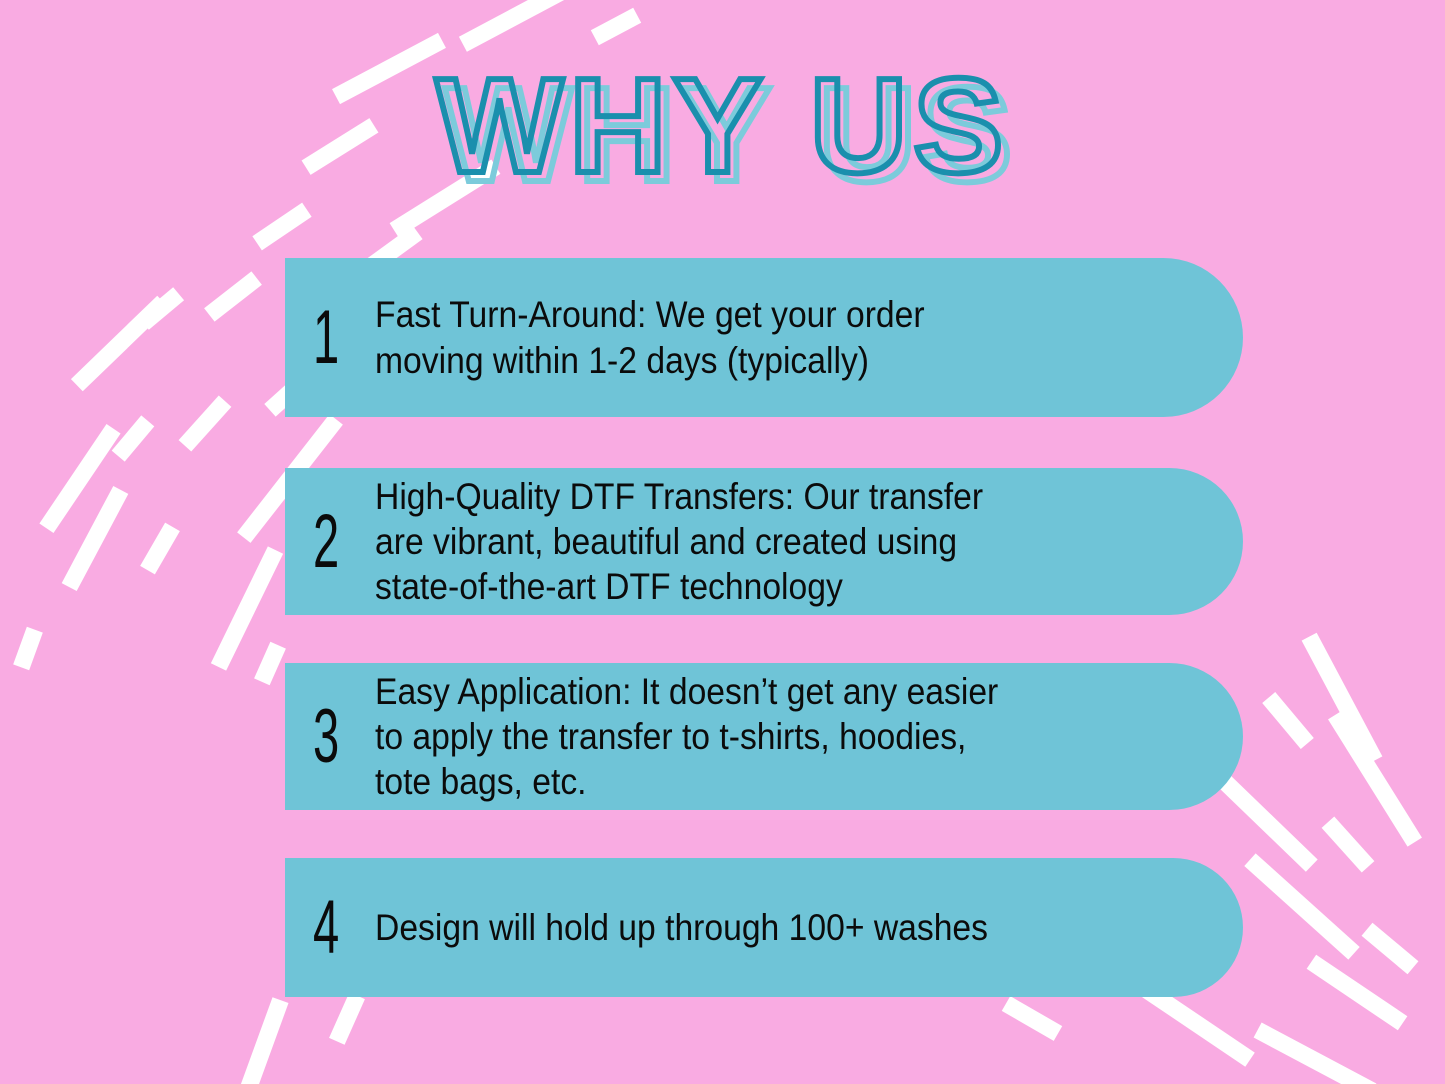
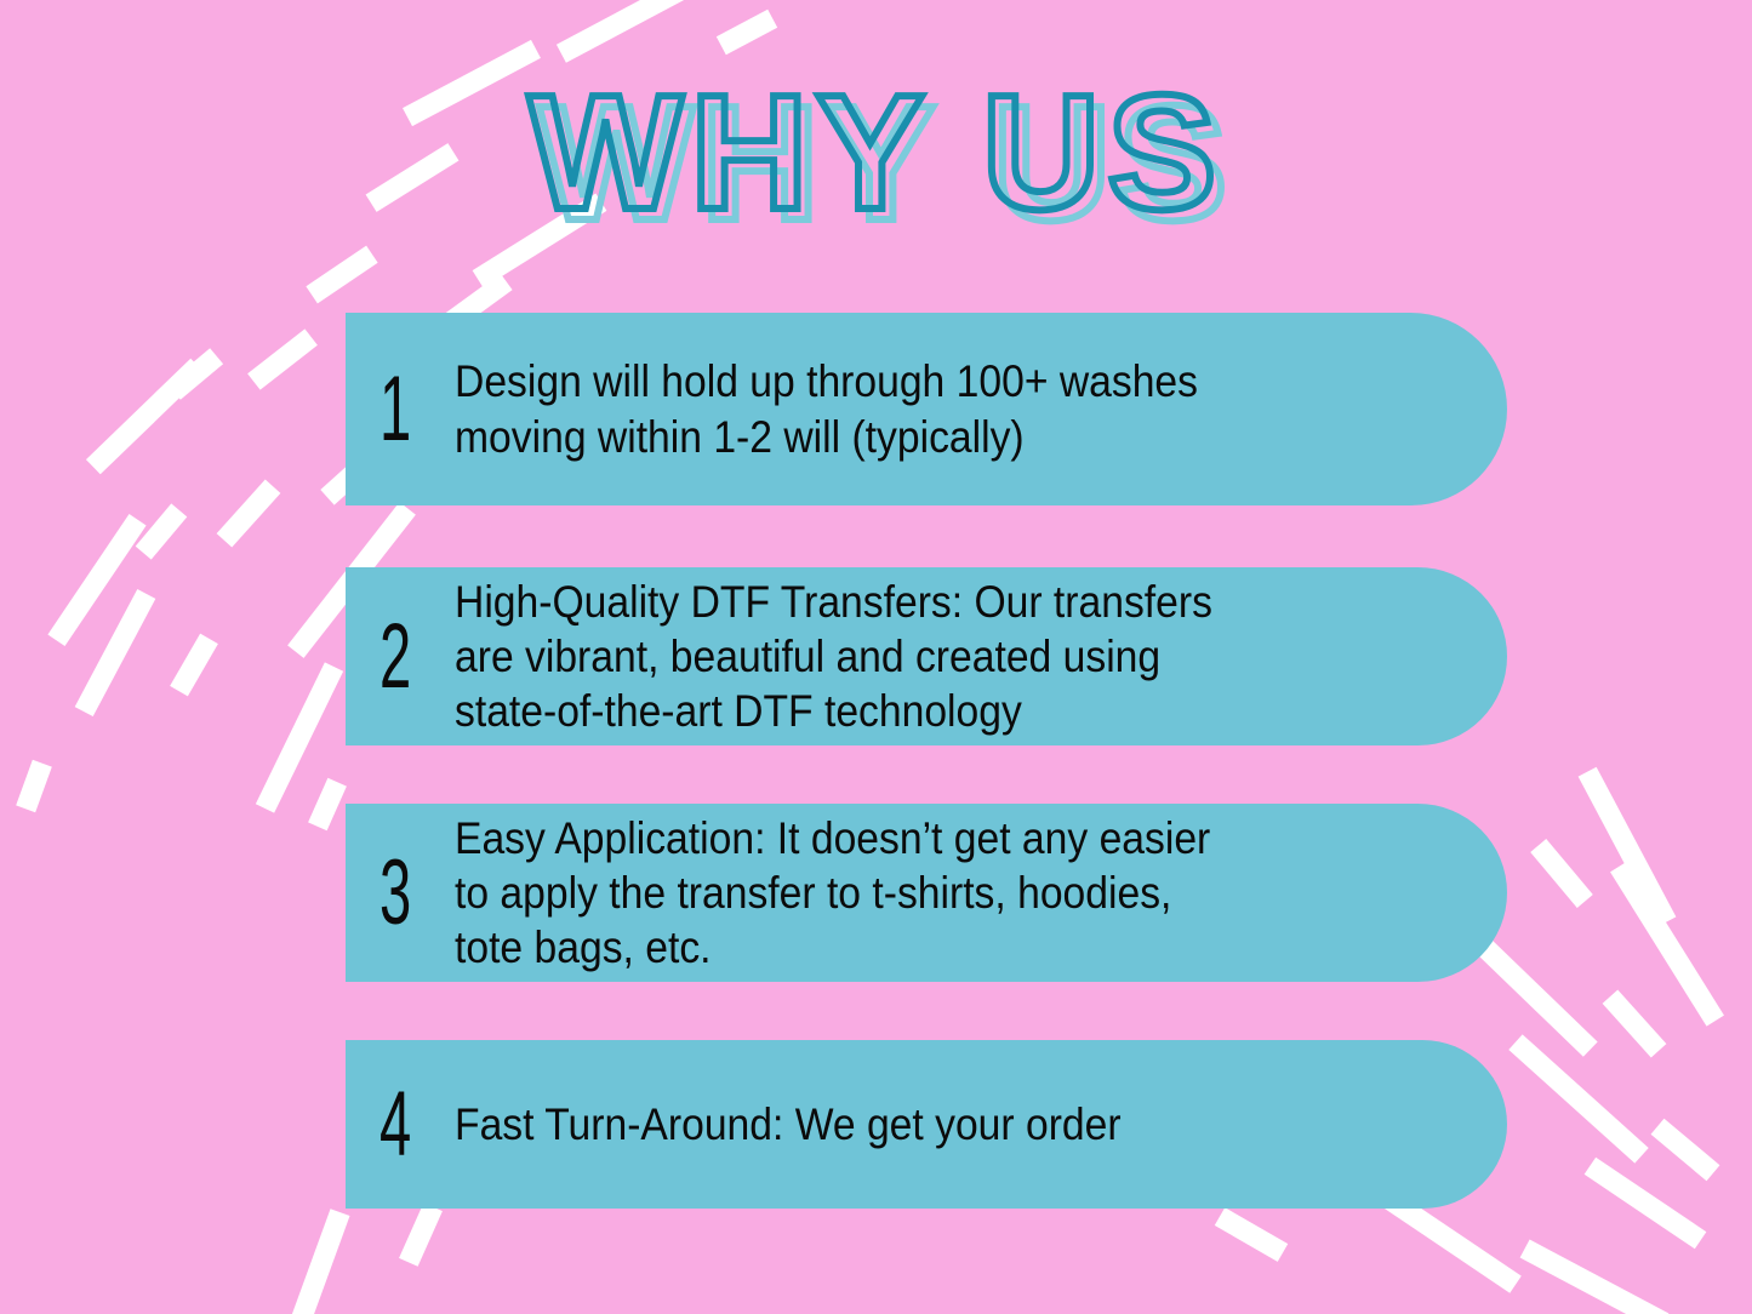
  WHY US
  1
- Fast Turn-Around: We get your order
+ Design will hold up through 100+ washes
- moving within 1-2 days (typically)
+ moving within 1-2 will (typically)
  2
- High-Quality DTF Transfers: Our transfer
+ High-Quality DTF Transfers: Our transfers
  are vibrant, beautiful and created using
  state-of-the-art DTF technology
  3
  Easy Application: It doesn’t get any easier
  to apply the transfer to t-shirts, hoodies,
  tote bags, etc.
  4
- Design will hold up through 100+ washes
+ Fast Turn-Around: We get your order
